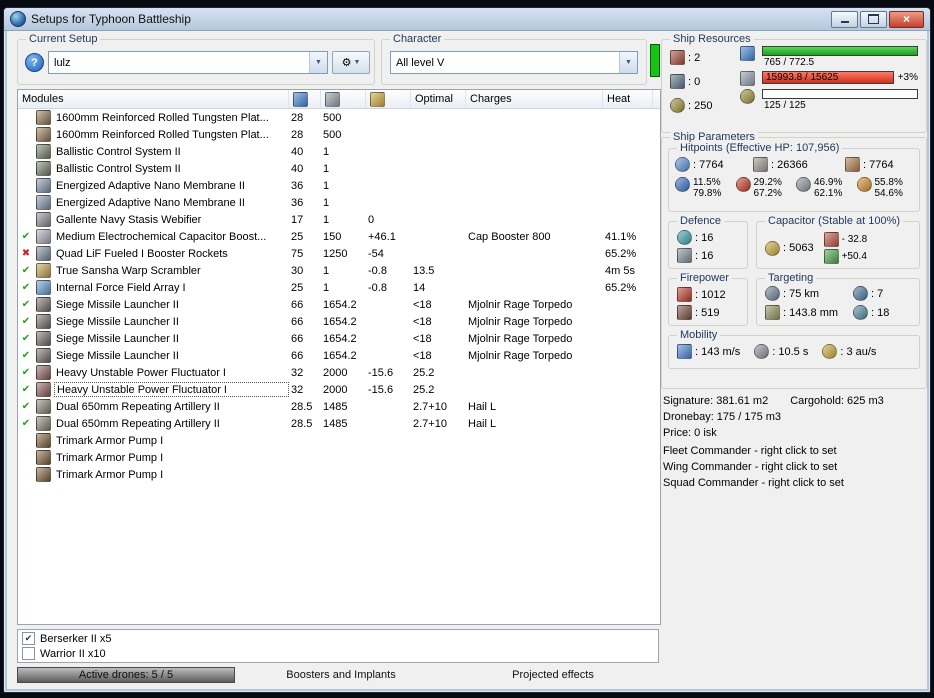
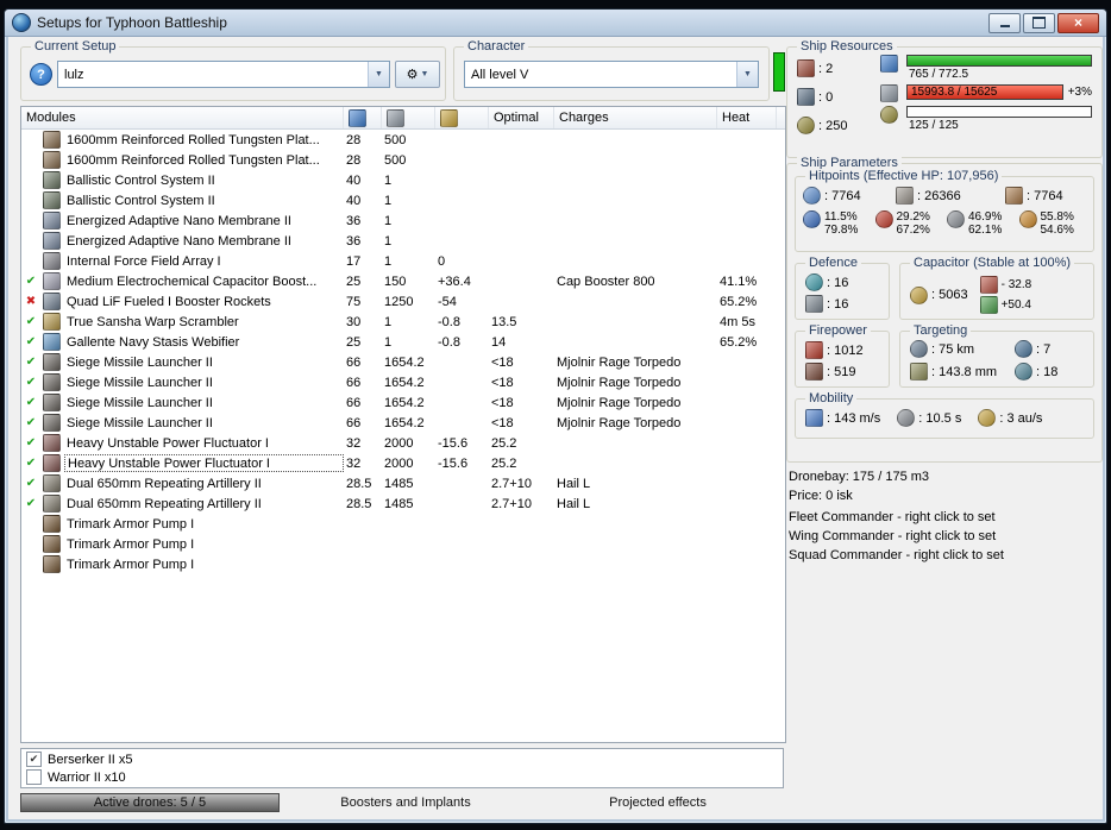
  Setups for Typhoon Battleship
  ×
  Current Setup
  ?
  lulz
  ⚙
  Character
  All level V
  Modules
  Optimal
  Charges
  Heat
  1600mm Reinforced Rolled Tungsten Plat...
  28
  500
  1600mm Reinforced Rolled Tungsten Plat...
  28
  500
  Ballistic Control System II
  40
  1
  Ballistic Control System II
  40
  1
  Energized Adaptive Nano Membrane II
  36
  1
  Energized Adaptive Nano Membrane II
  36
  1
- Gallente Navy Stasis Webifier
+ Internal Force Field Array I
  17
  1
  0
  ✔
  Medium Electrochemical Capacitor Boost...
  25
  150
- +46.1
+ +36.4
  Cap Booster 800
  41.1%
  ✖
  Quad LiF Fueled I Booster Rockets
  75
  1250
  -54
  65.2%
  ✔
  True Sansha Warp Scrambler
  30
  1
  -0.8
  13.5
  4m 5s
  ✔
- Internal Force Field Array I
+ Gallente Navy Stasis Webifier
  25
  1
  -0.8
  14
  65.2%
  ✔
  Siege Missile Launcher II
  66
  1654.2
  <18
  Mjolnir Rage Torpedo
  ✔
  Siege Missile Launcher II
  66
  1654.2
  <18
  Mjolnir Rage Torpedo
  ✔
  Siege Missile Launcher II
  66
  1654.2
  <18
  Mjolnir Rage Torpedo
  ✔
  Siege Missile Launcher II
  66
  1654.2
  <18
  Mjolnir Rage Torpedo
  ✔
  Heavy Unstable Power Fluctuator I
  32
  2000
  -15.6
  25.2
  ✔
  Heavy Unstable Power Fluctuator I
  32
  2000
  -15.6
  25.2
  ✔
  Dual 650mm Repeating Artillery II
  28.5
  1485
  2.7+10
  Hail L
  ✔
  Dual 650mm Repeating Artillery II
  28.5
  1485
  2.7+10
  Hail L
  Trimark Armor Pump I
  Trimark Armor Pump I
  Trimark Armor Pump I
  ✔
  Berserker II x5
  Warrior II x10
  Active drones: 5 / 5
  Boosters and Implants
  Projected effects
  Ship Resources
  : 2
  : 0
  : 250
  765 / 772.5
  15993.8 / 15625
  +3%
  125 / 125
  Ship Parameters
  Hitpoints (Effective HP: 107,956)
  : 7764
  : 26366
  : 7764
  11.5%
  79.8%
  29.2%
  67.2%
  46.9%
  62.1%
  55.8%
  54.6%
  Defence
  : 16
  : 16
  Capacitor (Stable at 100%)
  : 5063
  - 32.8
  +50.4
  Firepower
  : 1012
  : 519
  Targeting
  : 75 km
  : 7
  : 143.8 mm
  : 18
  Mobility
  : 143 m/s
  : 10.5 s
  : 3 au/s
- Signature: 381.61 m2 Cargohold: 625 m3
  Dronebay: 175 / 175 m3
  Price: 0 isk
  Fleet Commander - right click to set
  Wing Commander - right click to set
  Squad Commander - right click to set
